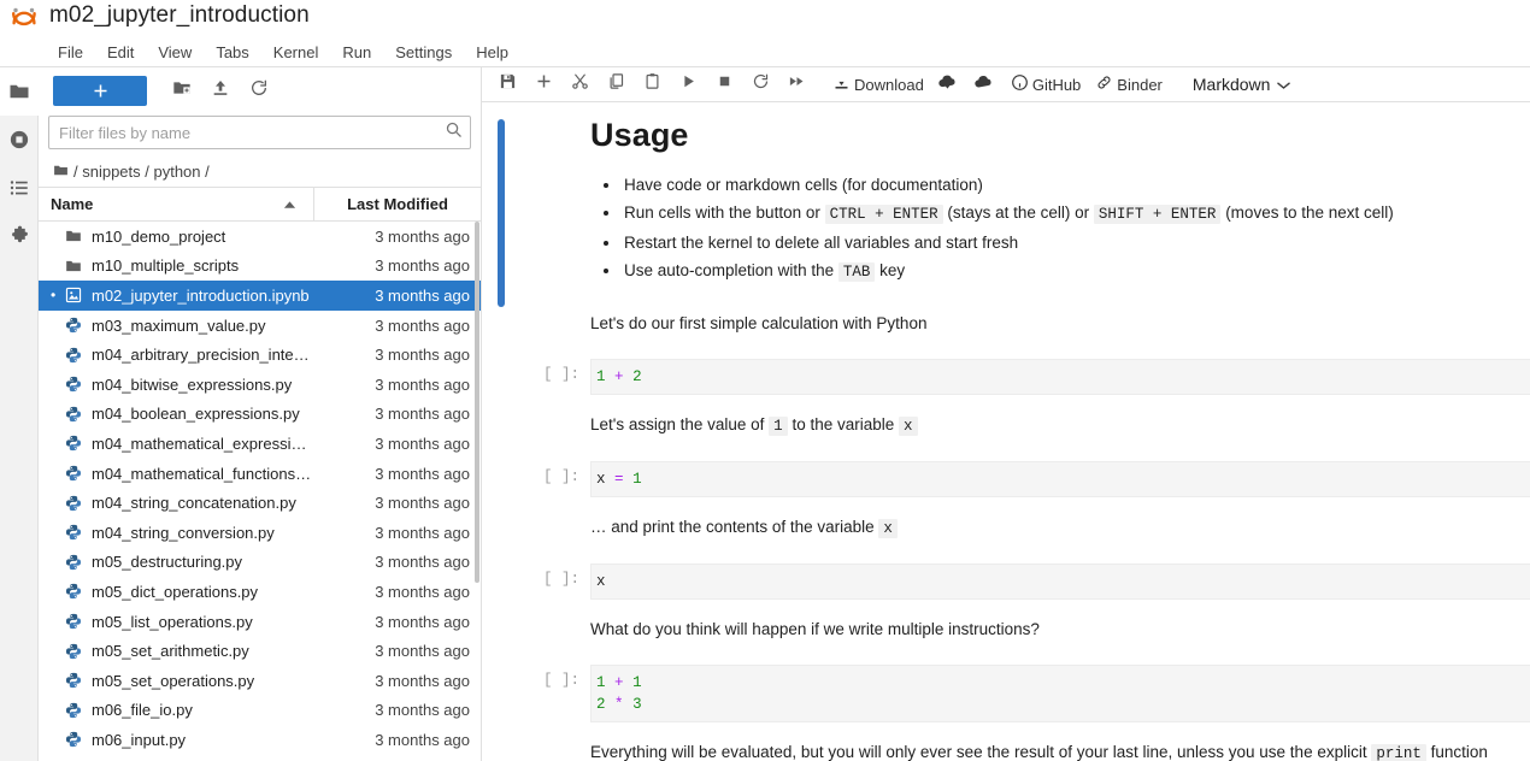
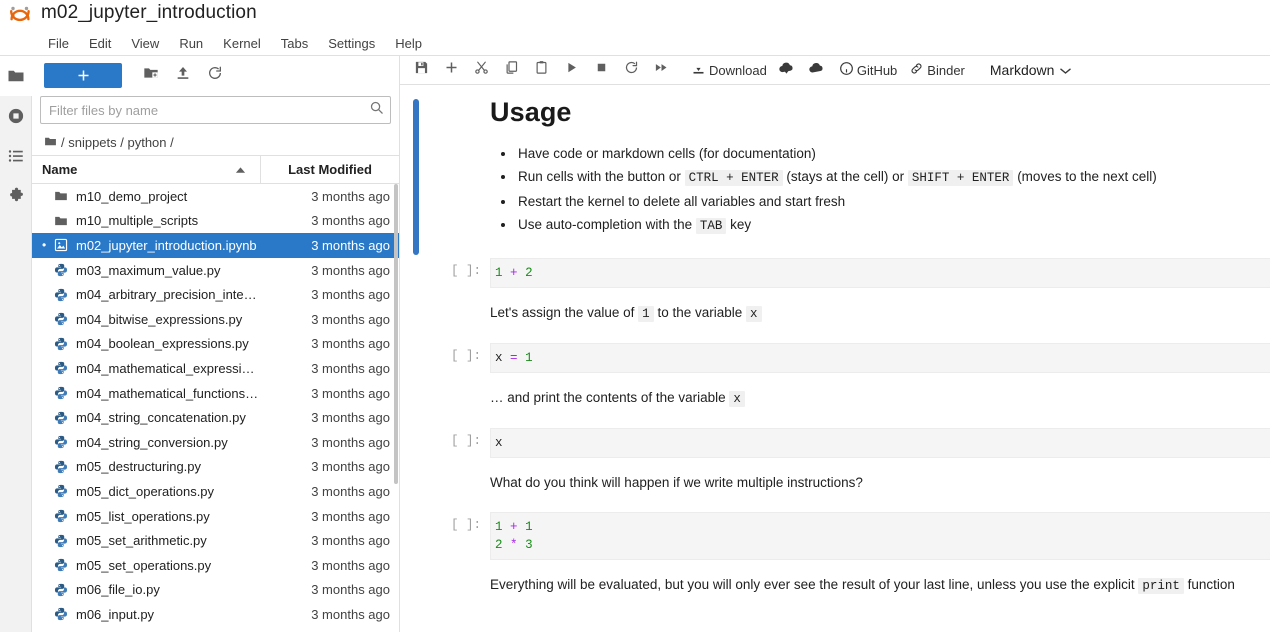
  m02_jupyter_introduction
  File
  Edit
  View
- Tabs
+ Run
  Kernel
- Run
+ Tabs
  Settings
  Help
  Filter files by name
  / snippets / python /
  Name
  Last Modified
  m10_demo_project
  3 months ago
  m10_multiple_scripts
  3 months ago
  •
  m02_jupyter_introduction.ipynb
  3 months ago
  m03_maximum_value.py
  3 months ago
  m04_arbitrary_precision_intege…
  3 months ago
  m04_bitwise_expressions.py
  3 months ago
  m04_boolean_expressions.py
  3 months ago
  m04_mathematical_expressions
  3 months ago
  m04_mathematical_functions.py
  3 months ago
  m04_string_concatenation.py
  3 months ago
  m04_string_conversion.py
  3 months ago
  m05_destructuring.py
  3 months ago
  m05_dict_operations.py
  3 months ago
  m05_list_operations.py
  3 months ago
  m05_set_arithmetic.py
  3 months ago
  m05_set_operations.py
  3 months ago
  m06_file_io.py
  3 months ago
  m06_input.py
  3 months ago
  Download
  GitHub
  Binder
  Markdown
  Usage
  Have code or markdown cells (for documentation)
  Run cells with the button or CTRL + ENTER (stays at the cell) or SHIFT + ENTER (moves to the next cell)
  Restart the kernel to delete all variables and start fresh
  Use auto-completion with the TAB key
- Let's do our first simple calculation with Python
  [ ]:
  1 + 2
  Let's assign the value of 1 to the variable x
  [ ]:
  x = 1
  … and print the contents of the variable x
  [ ]:
  x
  What do you think will happen if we write multiple instructions?
  [ ]:
  1 + 1
  2 * 3
  Everything will be evaluated, but you will only ever see the result of your last line, unless you use the explicit print function
